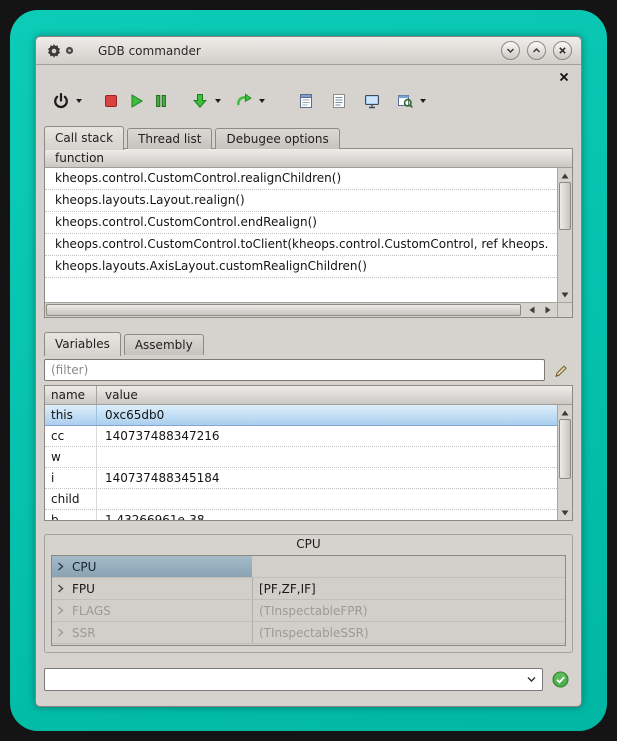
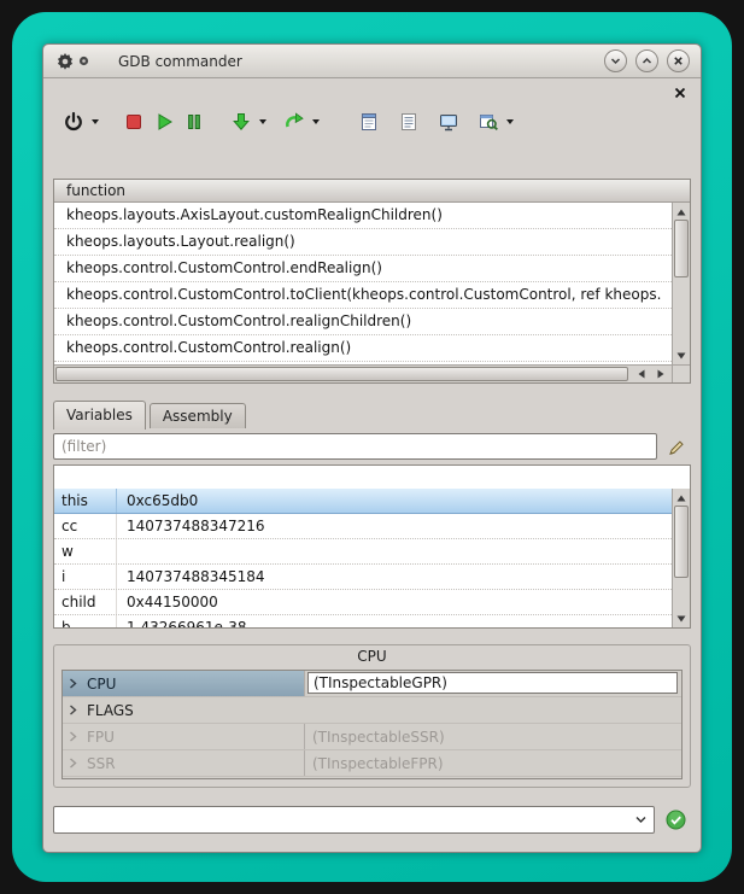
  GDB commander
- Call stack
- Thread list
- Debugee options
  function
- kheops.control.CustomControl.realignChildren()
+ kheops.layouts.AxisLayout.customRealignChildren()
  kheops.layouts.Layout.realign()
  kheops.control.CustomControl.endRealign()
  kheops.control.CustomControl.toClient(kheops.control.CustomControl, ref kheops.
- kheops.layouts.AxisLayout.customRealignChildren()
+ kheops.control.CustomControl.realignChildren()
+ kheops.control.CustomControl.realign()
  Variables
  Assembly
  (filter)
- name
- value
  this
  0xc65db0
  cc
  140737488347216
  w
  i
  140737488345184
  child
+ 0x44150000
  CPU
  CPU
+ (TInspectableGPR)
- FPU
+ FLAGS
- [PF,ZF,IF]
- FLAGS
+ FPU
- (TInspectableFPR)
+ (TInspectableSSR)
  SSR
- (TInspectableSSR)
+ (TInspectableFPR)
